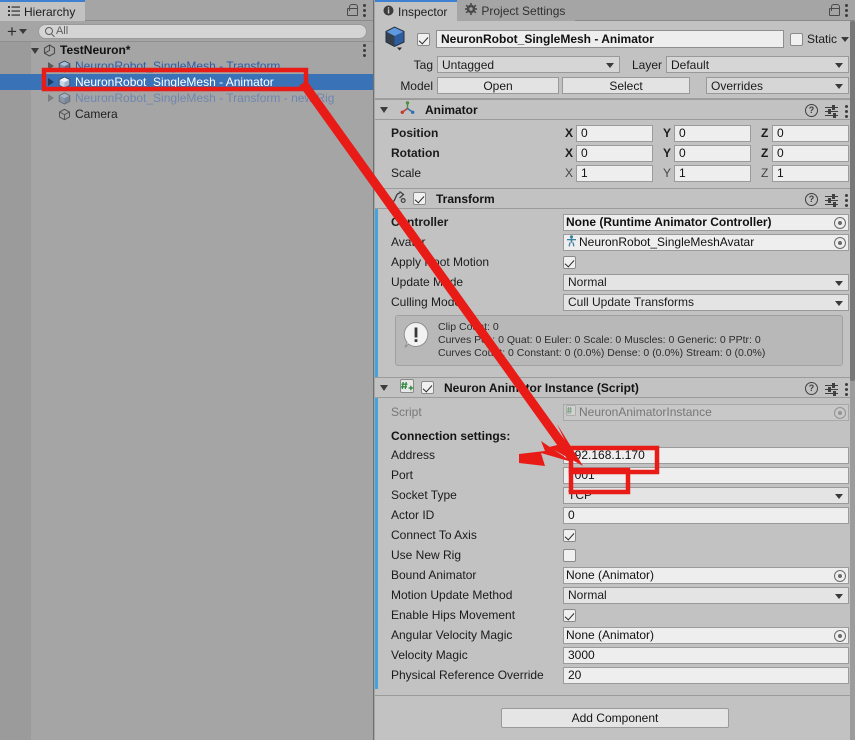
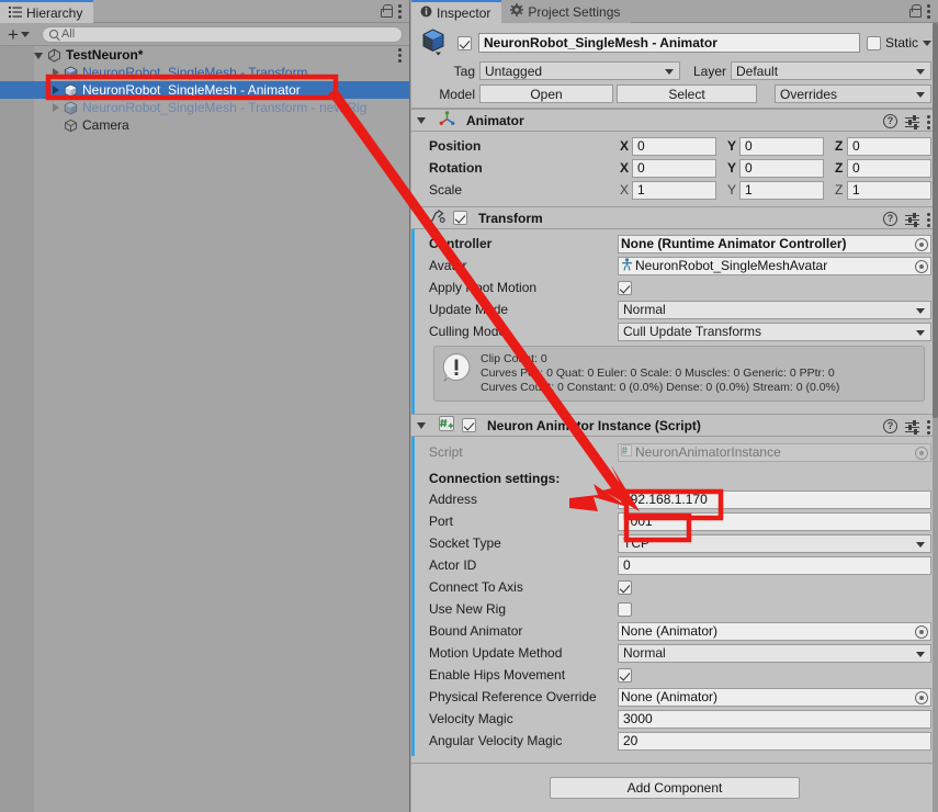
  Hierarchy
  +
  All
  TestNeuron*
  NeuronRobot_SingleMesh - Transform
  NeuronRobot_SingleMesh - Animator
  NeuronRobot_SingleMesh - Transform - ne Rig
  Camera
  Inspector
  Project Settings
  NeuronRobot_SingleMesh - Animator
  Static
  Tag
  Untagged
  Layer
  Default
  Model
  Open
  Select
  Overrides
  Animator
  ?
  Position
  X
  0
  Y
  0
  Z
  0
  Rotation
  X
  0
  Y
  0
  Z
  0
  Scale
  X
  1
  Y
  1
  Z
  1
  Transform
  ?
  Cntroller
  None (Runtime Animator Controller)
  NeuronRobot_SingleMeshAvatar
  Applyot Motion
  Update Mde
  Normal
  Culling Mod
  Cull Update Transforms
  Clip Cot: 0
  Curves P: 0 Quat: 0 Euler: 0 Scale: 0 Muscles: 0 Generic: 0 PPtr: 0
  Curves Cou: 0 Constant: 0 (0.0%) Dense: 0 (0.0%) Stream: 0 (0.0%)
  Neuron Animtor Instance (Script)
  ?
  Script
  NeuronAnimatorInstance
  Connection settings:
  Address
  92.168.1.170
  Port
  001
  Socket Type
  TCP
  Actor ID
  0
  Connect To Axis
  Use New Rig
  Bound Animator
  None (Animator)
  Motion Update Method
  Normal
  Enable Hips Movement
- Angular Velocity Magic
+ Physical Reference Override
  None (Animator)
  Velocity Magic
  3000
- Physical Reference Override
+ Angular Velocity Magic
  20
  Add Component
